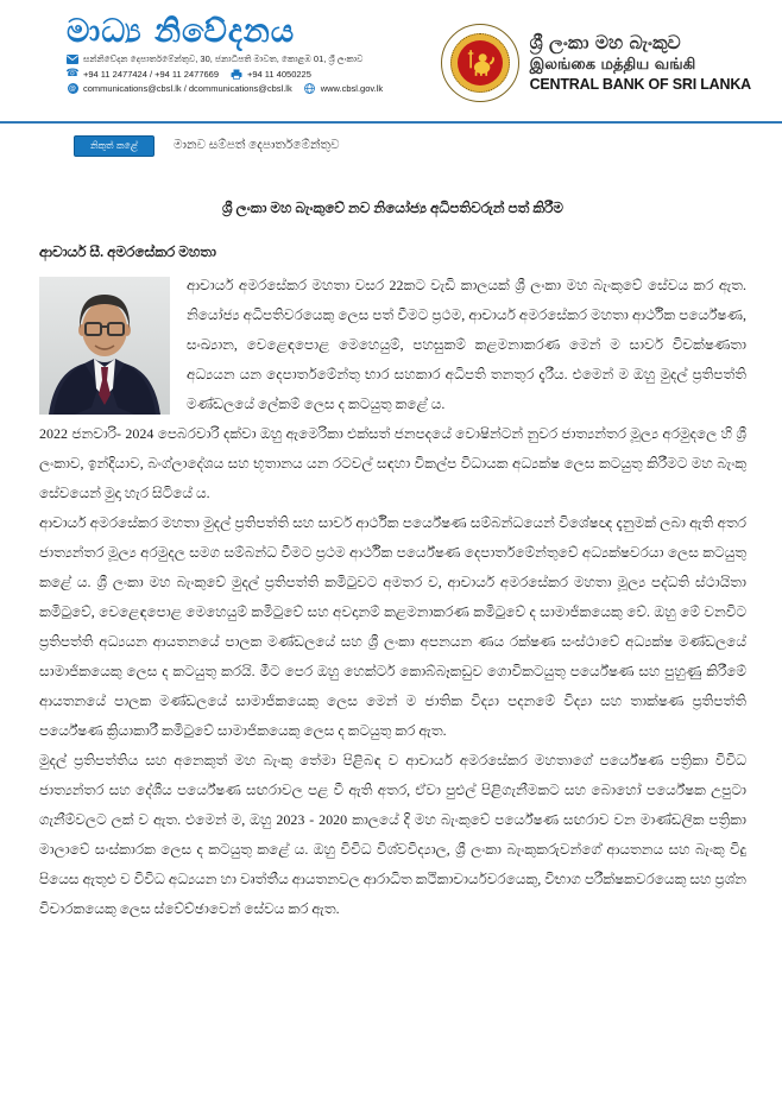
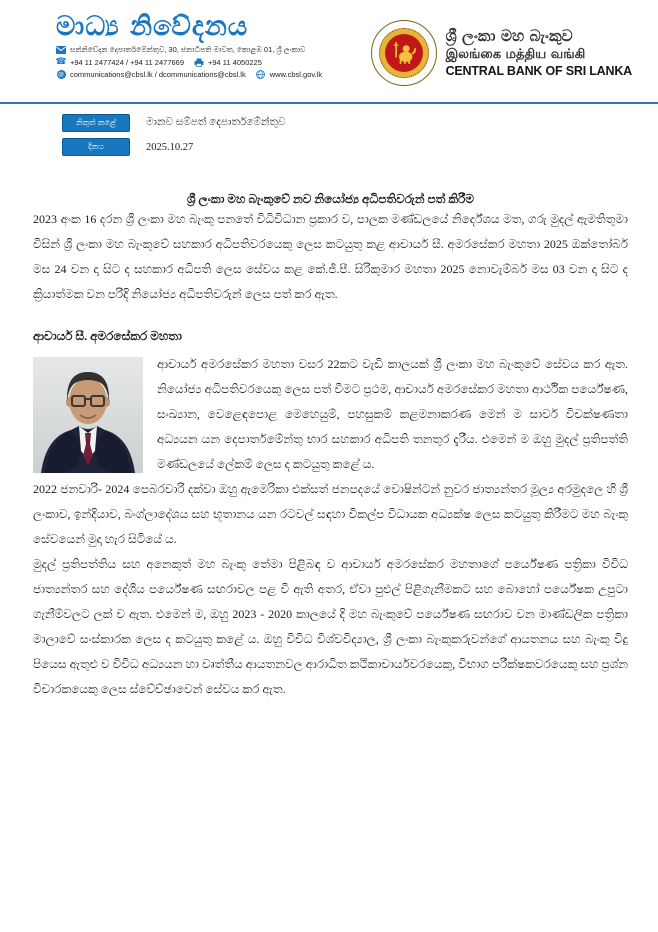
  මාධ්‍ය නිවේදනය
  සන්නිවේදන දෙපාර්තමේන්තුව, 30, ජනාධිපති මාවත, කොළඹ 01, ශ්‍රී ලංකාව
  ☎
  +94 11 2477424 / +94 11 2477669
  +94 11 4050225
  communications@cbsl.lk / dcommunications@cbsl.lk
  www.cbsl.gov.lk
  ශ්‍රී ලංකා මහ බැංකුව
  இலங்கை மத்திய வங்கி
  CENTRAL BANK OF SRI LANKA
  නිකුත් කළේ
  මානව සම්පත් දෙපාර්තමේන්තුව
+ දිනය
+ 2025.10.27
  ශ්‍රී ලංකා මහ බැංකුවේ නව නියෝජ්‍ය අධිපතිවරුන් පත් කිරීම
+ 2023 අංක 16 දරන ශ්‍රී ලංකා මහ බැංකු පනතේ විධිවිධාන ප්‍රකාර ව, පාලක මණ්ඩලයේ නිර්දේශය මත, ගරු මුදල් ඇමතිතුමා විසින් ශ්‍රී ලංකා මහ බැංකුවේ සහකාර අධිපතිවරයෙකු ලෙස කටයුතු කළ ආචාර්ය සී. අමරසේකර මහතා 2025 ඔක්තෝබර් මස 24 වන දා සිට ද සහකාර අධිපති ලෙස සේවය කළ කේ.ජී.පී. සිරිකුමාර මහතා 2025 නොවැම්බර් මස 03 වන දා සිට ද ක්‍රියාත්මක වන පරිදි නියෝජ්‍ය අධිපතිවරුන් ලෙස පත් කර ඇත.
  ආචාර්ය සී. අමරසේකර මහතා
  ආචාර්ය අමරසේකර මහතා වසර 22කට වැඩි කාලයක් ශ්‍රී ලංකා මහ බැංකුවේ සේවය කර ඇත. නියෝජ්‍ය අධිපතිවරයෙකු ලෙස පත් වීමට ප්‍රථම, ආචාර්ය අමරසේකර මහතා ආර්ථික පර්යේෂණ, සංඛ්‍යාන, වෙළෙඳපොළ මෙහෙයුම්, පහසුකම් කළමනාකරණ මෙන් ම සාර්ව විචක්ෂණතා අධ්‍යයන යන දෙපාර්තමේන්තු භාර සහකාර අධිපති තනතුර දැරීය. එමෙන් ම ඔහු මුදල් ප්‍රතිපත්ති මණ්ඩලයේ ලේකම් ලෙස ද කටයුතු කළේ ය.
  2022 ජනවාරි- 2024 පෙබරවාරි දක්වා ඔහු ඇමෙරිකා එක්සත් ජනපදයේ වොෂින්ටන් නුවර ජාත්‍යන්තර මූල්‍ය අරමුදලෙ හි ශ්‍රී ලංකාව, ඉන්දියාව, බංග්ලාදේශය සහ භූතානය යන රටවල් සඳහා විකල්ප විධායක අධ්‍යක්ෂ ලෙස කටයුතු කිරීමට මහ බැංකු සේවයෙන් මුදා හැර සිටියේ ය.
- ආචාර්ය අමරසේකර මහතා මුදල් ප්‍රතිපත්ති සහ සාර්ව ආර්ථික පර්යේෂණ සම්බන්ධයෙන් විශේෂඥ දැනුමක් ලබා ඇති අතර ජාත්‍යන්තර මූල්‍ය අරමුදල සමග සම්බන්ධ වීමට ප්‍රථම ආර්ථික පර්යේෂණ දෙපාර්තමේන්තුවේ අධ්‍යක්ෂවරයා ලෙස කටයුතු කළේ ය. ශ්‍රී ලංකා මහ බැංකුවේ මුදල් ප්‍රතිපත්ති කමිටුවට අමතර ව, ආචාර්ය අමරසේකර මහතා මූල්‍ය පද්ධති ස්ථායිතා කමිටුවේ, වෙළෙඳපොළ මෙහෙයුම් කමිටුවේ සහ අවදානම් කළමනාකරණ කමිටුවේ ද සාමාජිකයෙකු වේ. ඔහු මේ වනවිට ප්‍රතිපත්ති අධ්‍යයන ආයතනයේ පාලක මණ්ඩලයේ සහ ශ්‍රී ලංකා අපනයන ණය රක්ෂණ සංස්ථාවේ අධ්‍යක්ෂ මණ්ඩලයේ සාමාජිකයෙකු ලෙස ද කටයුතු කරයි. මීට පෙර ඔහු හෙක්ටර් කොබ්බෑකඩුව ගොවිකටයුතු පර්යේෂණ සහ පුහුණු කිරීමේ ආයතනයේ පාලක මණ්ඩලයේ සාමාජිකයෙකු ලෙස මෙන් ම ජාතික විද්‍යා පදනමේ විද්‍යා සහ තාක්ෂණ ප්‍රතිපත්ති පර්යේෂණ ක්‍රියාකාරී කමිටුවේ සාමාජිකයෙකු ලෙස ද කටයුතු කර ඇත.
  මුදල් ප්‍රතිපත්තිය සහ අනෙකුත් මහ බැංකු තේමා පිළිබඳ ව ආචාර්ය අමරසේකර මහතාගේ පර්යේෂණ පත්‍රිකා විවිධ ජාත්‍යන්තර සහ දේශීය පර්යේෂණ සඟරාවල පළ වී ඇති අතර, ඒවා පුළුල් පිළිගැනීමකට සහ බොහෝ පර්යේෂක උපුටා ගැනීම්වලට ලක් ව ඇත. එමෙන් ම, ඔහු 2023 - 2020 කාලයේ දි මහ බැංකුවේ පර්යේෂණ සඟරාව වන මාණ්ඩලික පත්‍රිකා මාලාවේ සංස්කාරක ලෙස ද කටයුතු කළේ ය. ඔහු විවිධ විශ්වවිද්‍යාල, ශ්‍රී ලංකා බැංකුකරුවන්ගේ ආයතනය සහ බැංකු විදු පියෙස ඇතුළු ව විවිධ අධ්‍යයන හා වෘත්තීය ආයතනවල ආරාධිත කථිකාචාර්යවරයෙකු, විභාග පරීක්ෂකවරයෙකු සහ ප්‍රශ්න විචාරකයෙකු ලෙස ස්වේච්ඡාවෙන් සේවය කර ඇත.
